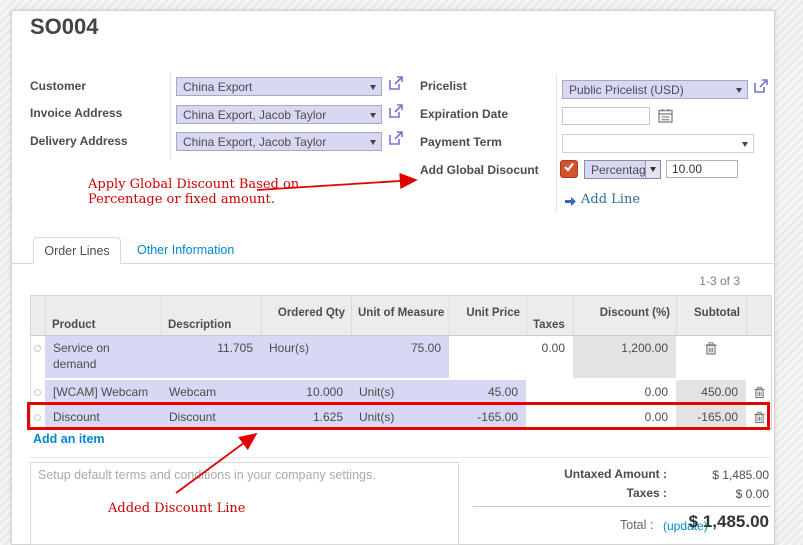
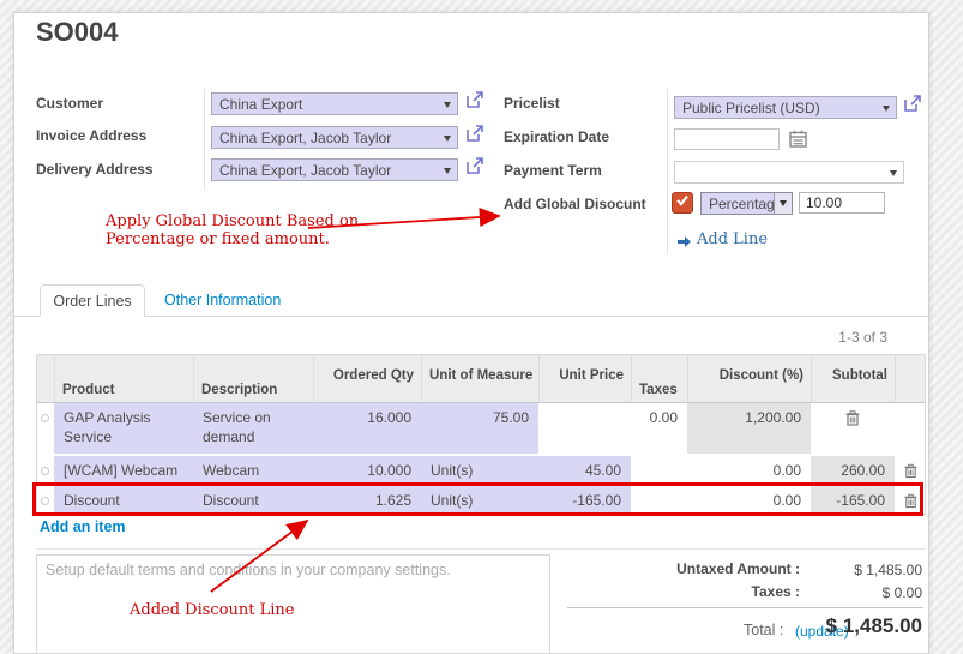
  SO004
  Customer
  Invoice Address
  Delivery Address
  China Export
  China Export, Jacob Taylor
  China Export, Jacob Taylor
  Pricelist
  Expiration Date
  Payment Term
  Add Global Disocunt
  Public Pricelist (USD)
  Percentag
  10.00
  Add Line
  Apply Global Discount Based on
  Percentage or fixed amount.
  Order Lines
  Other Information
  1-3 of 3
  Product
  Description
  Ordered Qty
  Unit of Measure
  Unit Price
  Taxes
  Discount (%)
  Subtotal
+ GAP Analysis Service
  Service on demand
- 11.705
+ 16.000
- Hour(s)
  75.00
  0.00
  1,200.00
  [WCAM] Webcam
  Webcam
  10.000
  Unit(s)
  45.00
  0.00
- 450.00
+ 260.00
  Discount
  Discount
  1.625
  Unit(s)
  -165.00
  0.00
  -165.00
  Add an item
  Setup default terms and conditions in your company settings.
  Added Discount Line
  Untaxed Amount :
  $ 1,485.00
  Taxes :
  $ 0.00
  Total :
  (update)
  $ 1,485.00
